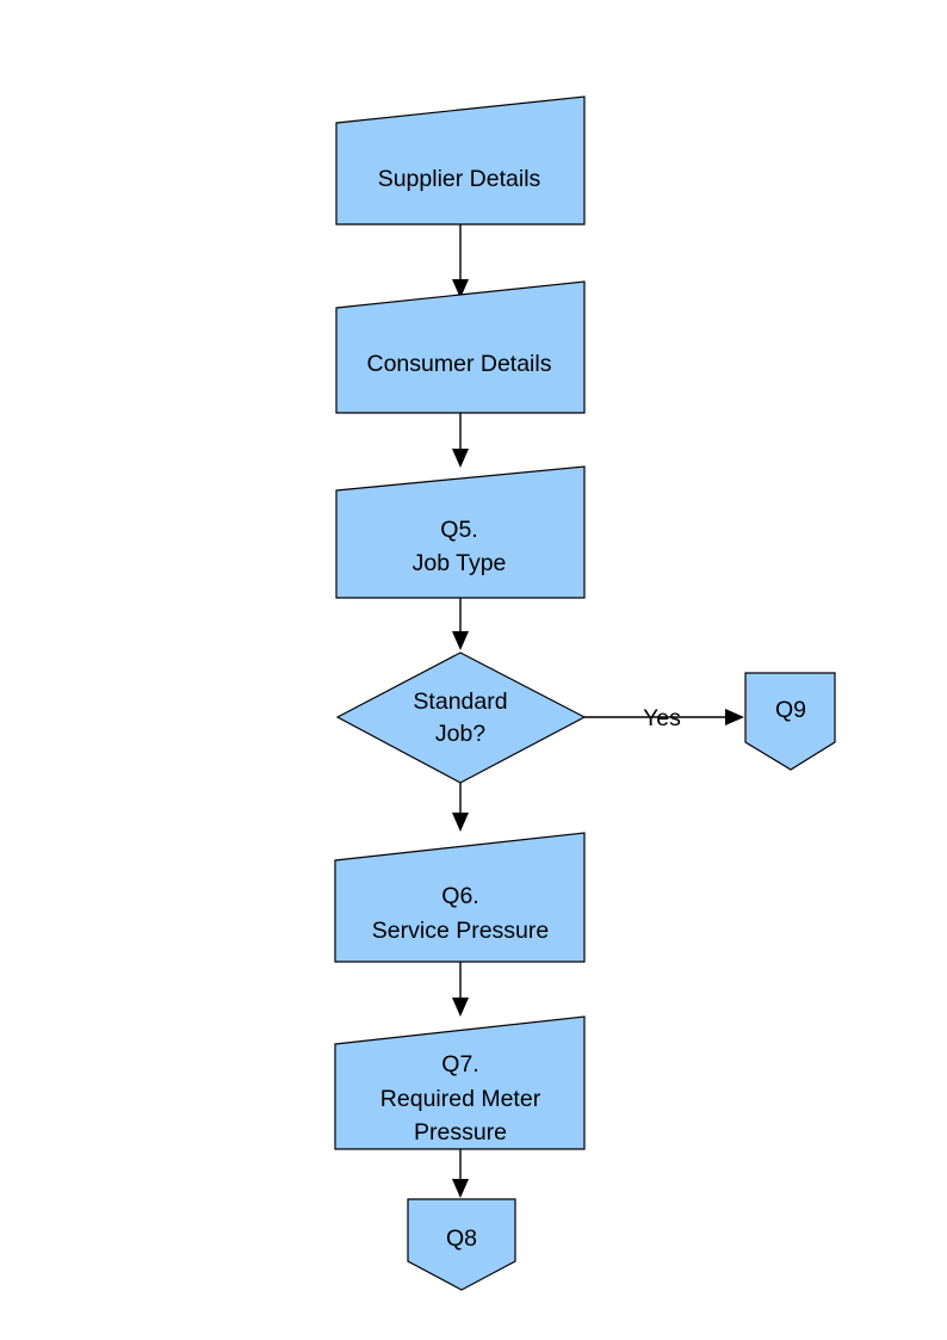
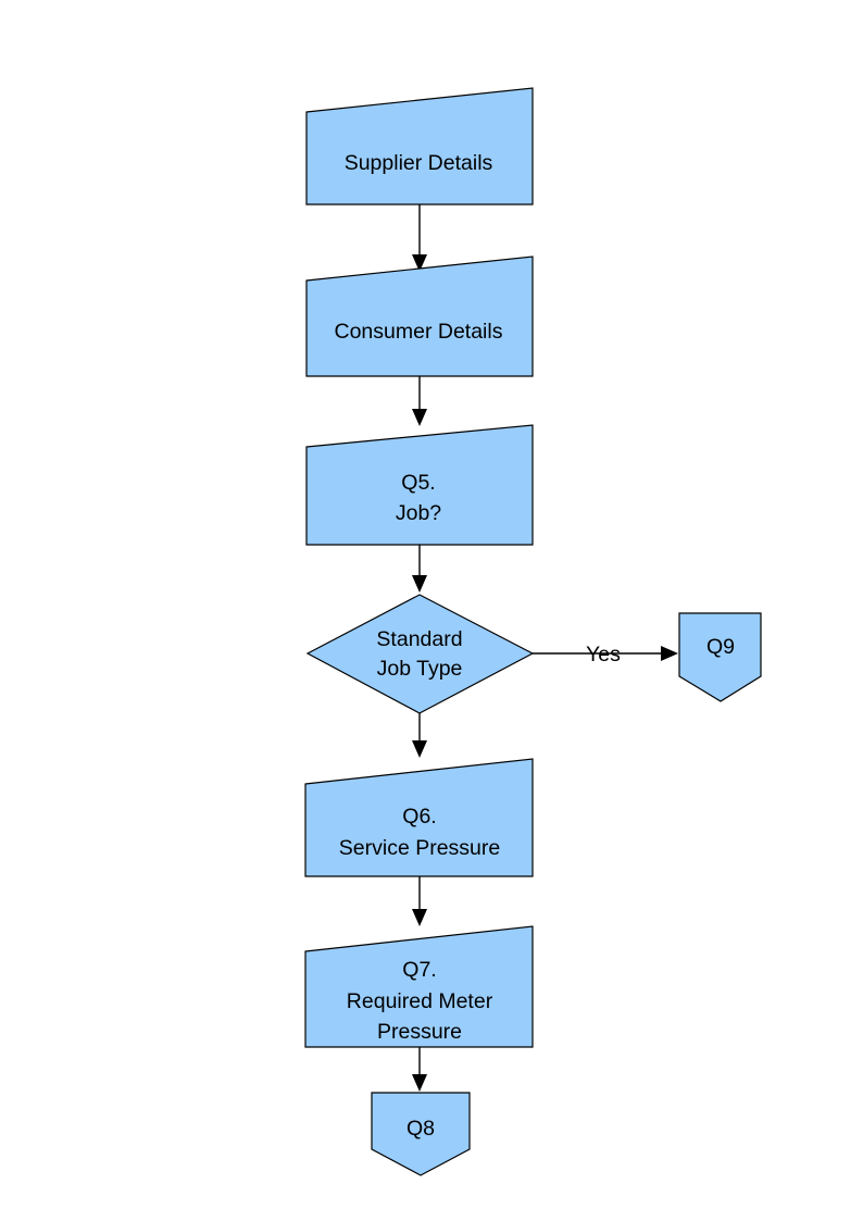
  Supplier Details
  Consumer Details
  Q5.
- Job Type
+ Job?
  Standard
- Job?
+ Job Type
  Yes
  Q9
  Q6.
  Service Pressure
  Q7.
  Required Meter
  Pressure
  Q8
